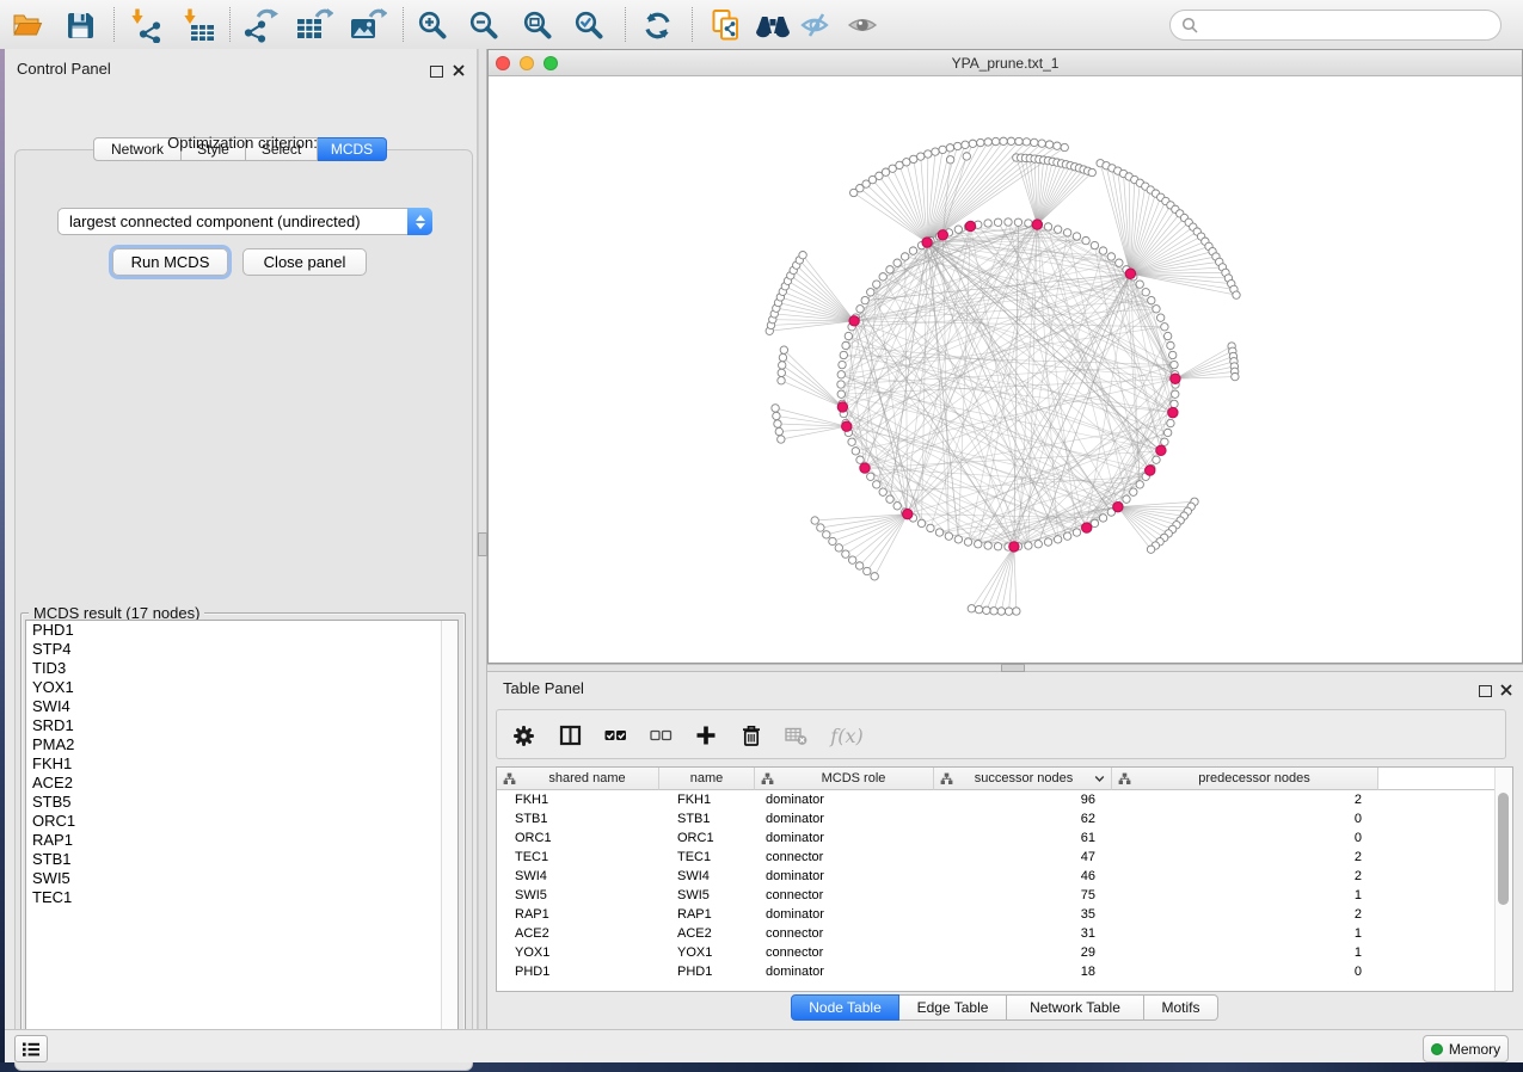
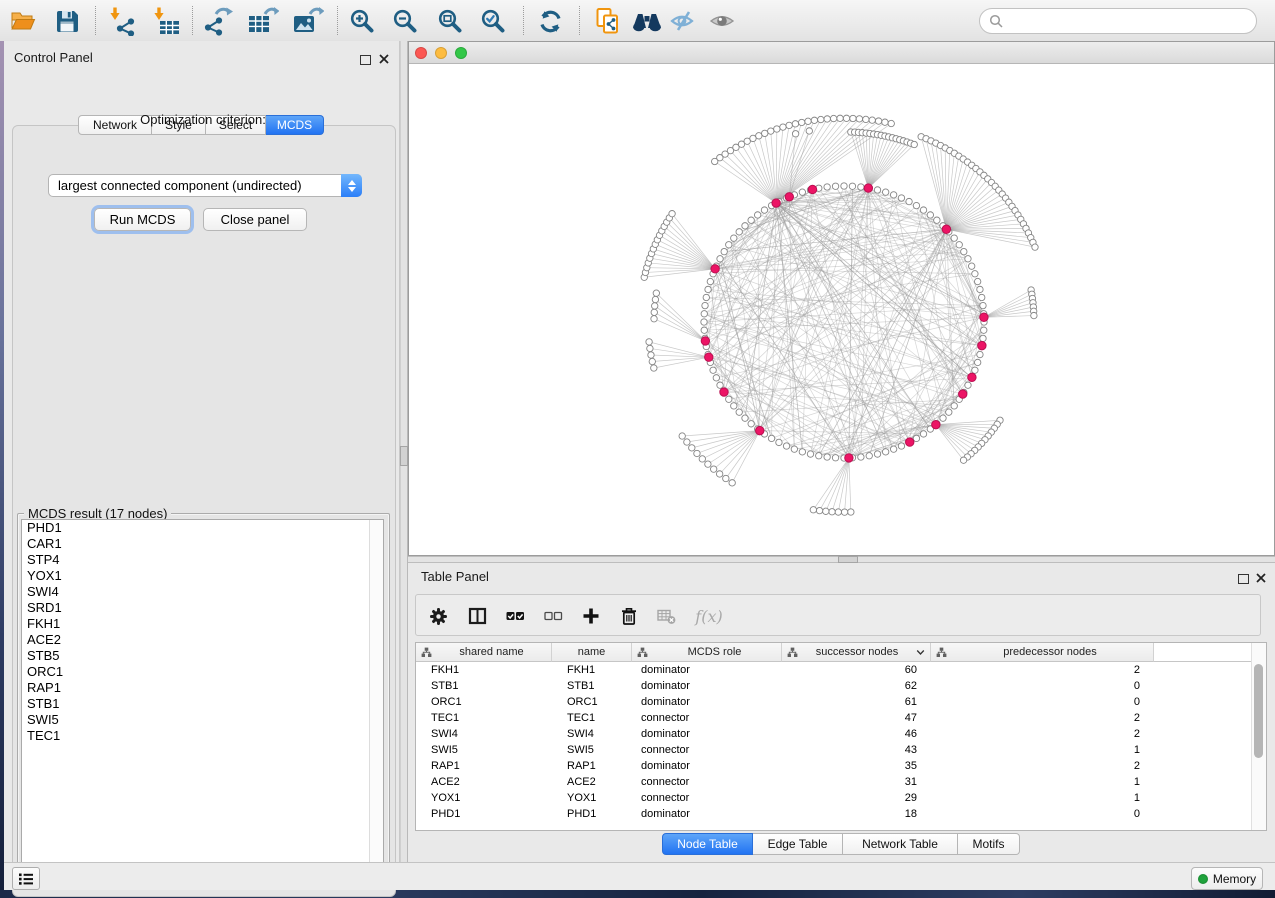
  Control Panel
  Network
  Style
  Select
  MCDS
  Optimization criterion:
  largest connected component (undirected)
  Run MCDS
  Close panel
  MCDS result (17 nodes)
  PHD1
+ CAR1
  STP4
- TID3
  YOX1
  SWI4
  SRD1
- PMA2
  FKH1
  ACE2
  STB5
  ORC1
  RAP1
  STB1
  SWI5
  TEC1
- YPA_prune.txt_1
  Table Panel
  f(x)
  shared name
  name
  MCDS role
  successor nodes
  predecessor nodes
  FKH1
  FKH1
  dominator
- 96
+ 60
  2
  STB1
  STB1
  dominator
  62
  0
  ORC1
  ORC1
  dominator
  61
  0
  TEC1
  TEC1
  connector
  47
  2
  SWI4
  SWI4
  dominator
  46
  2
  SWI5
  SWI5
  connector
- 75
+ 43
  1
  RAP1
  RAP1
  dominator
  35
  2
  ACE2
  ACE2
  connector
  31
  1
  YOX1
  YOX1
  connector
  29
  1
  PHD1
  PHD1
  dominator
  18
  0
  Node Table
  Edge Table
  Network Table
  Motifs
  Memory
